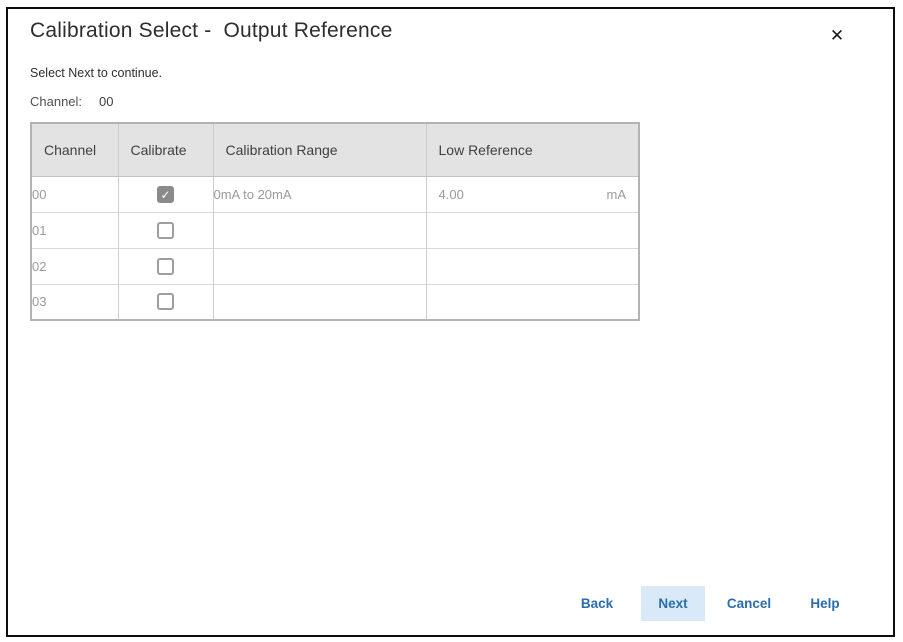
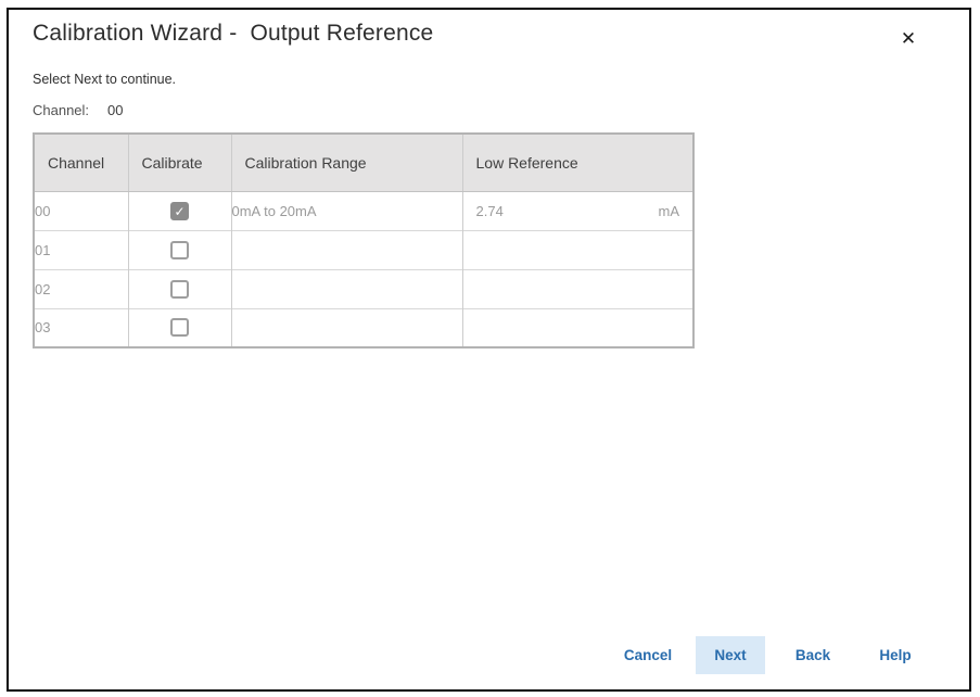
- Calibration Select - Output Reference
+ Calibration Wizard - Output Reference
  ✕
  Select Next to continue.
  Channel: 00
  Channel	Calibrate	Calibration Range	Low Reference
- 00	✓	0mA to 20mA	4.00 mA
+ 00	✓	0mA to 20mA	2.74 mA
  01
  02
  03
- Back
+ Cancel
  Next
- Cancel
+ Back
  Help
